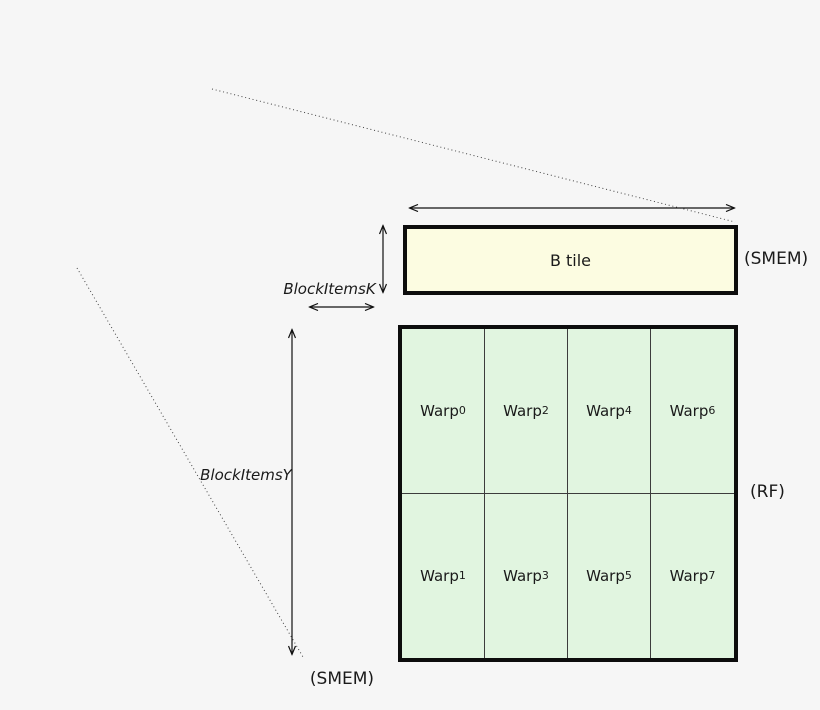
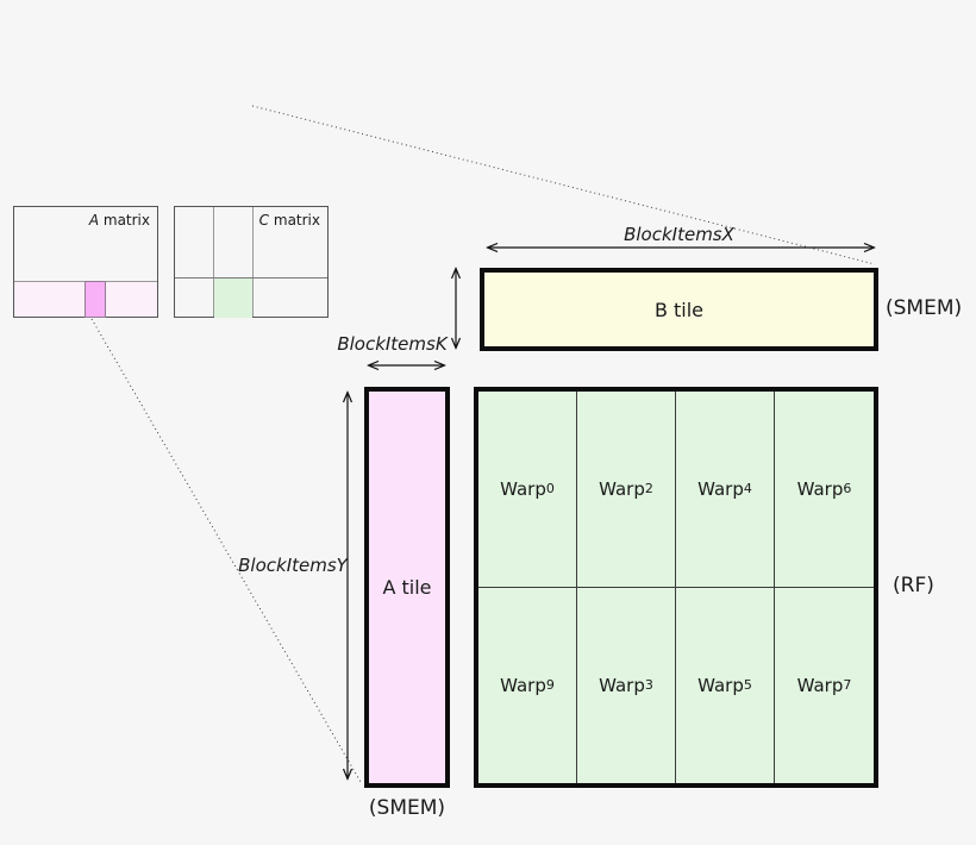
+ A matrix
+ C matrix
+ BlockItemsX
  BlockItemsK
  BlockItemsY
  B tile
  (SMEM)
+ A tile
  (SMEM)
  Warp
  0
  Warp
  2
  Warp
  4
  Warp
  6
  Warp
- 1
+ 9
  Warp
  3
  Warp
  5
  Warp
  7
  (RF)
